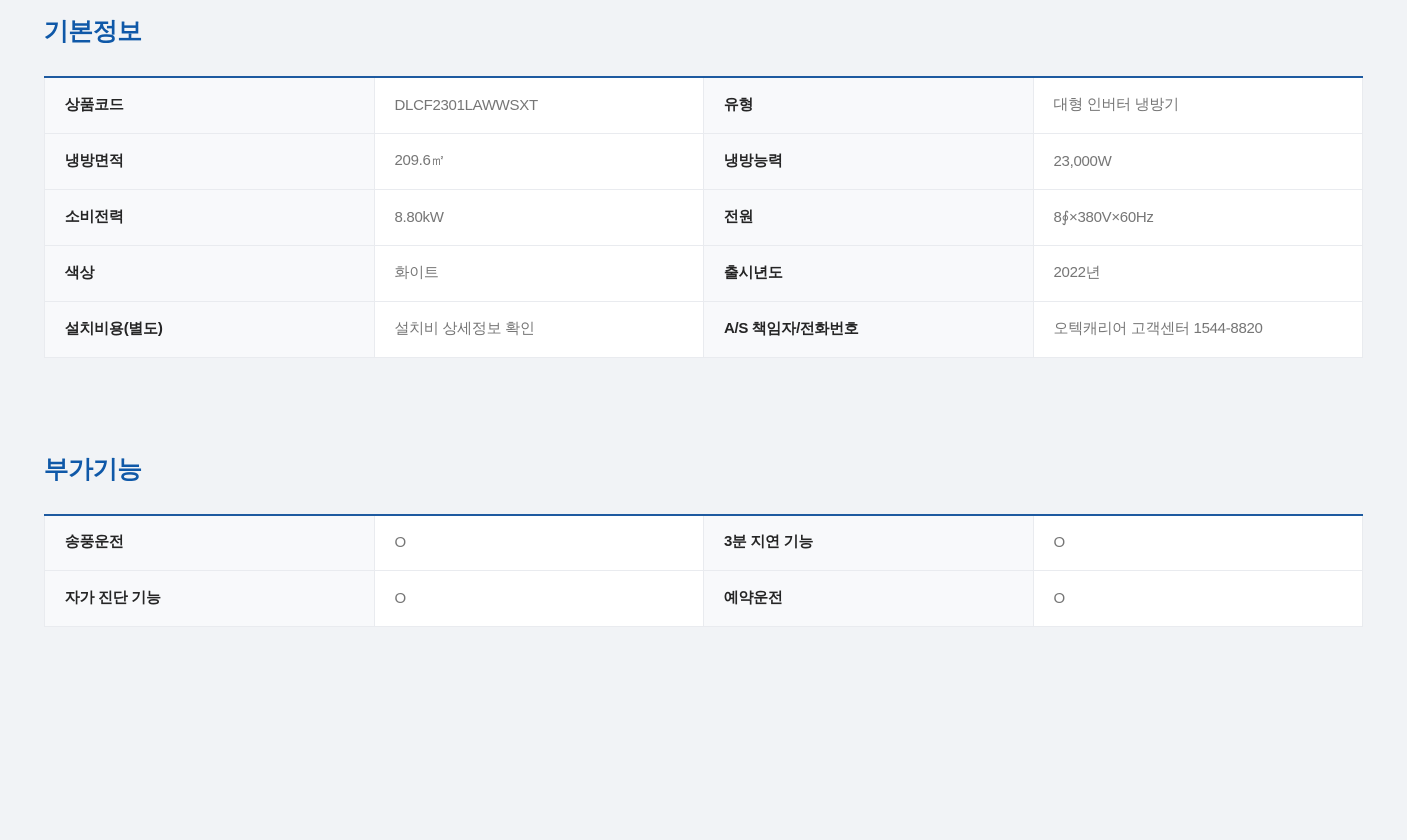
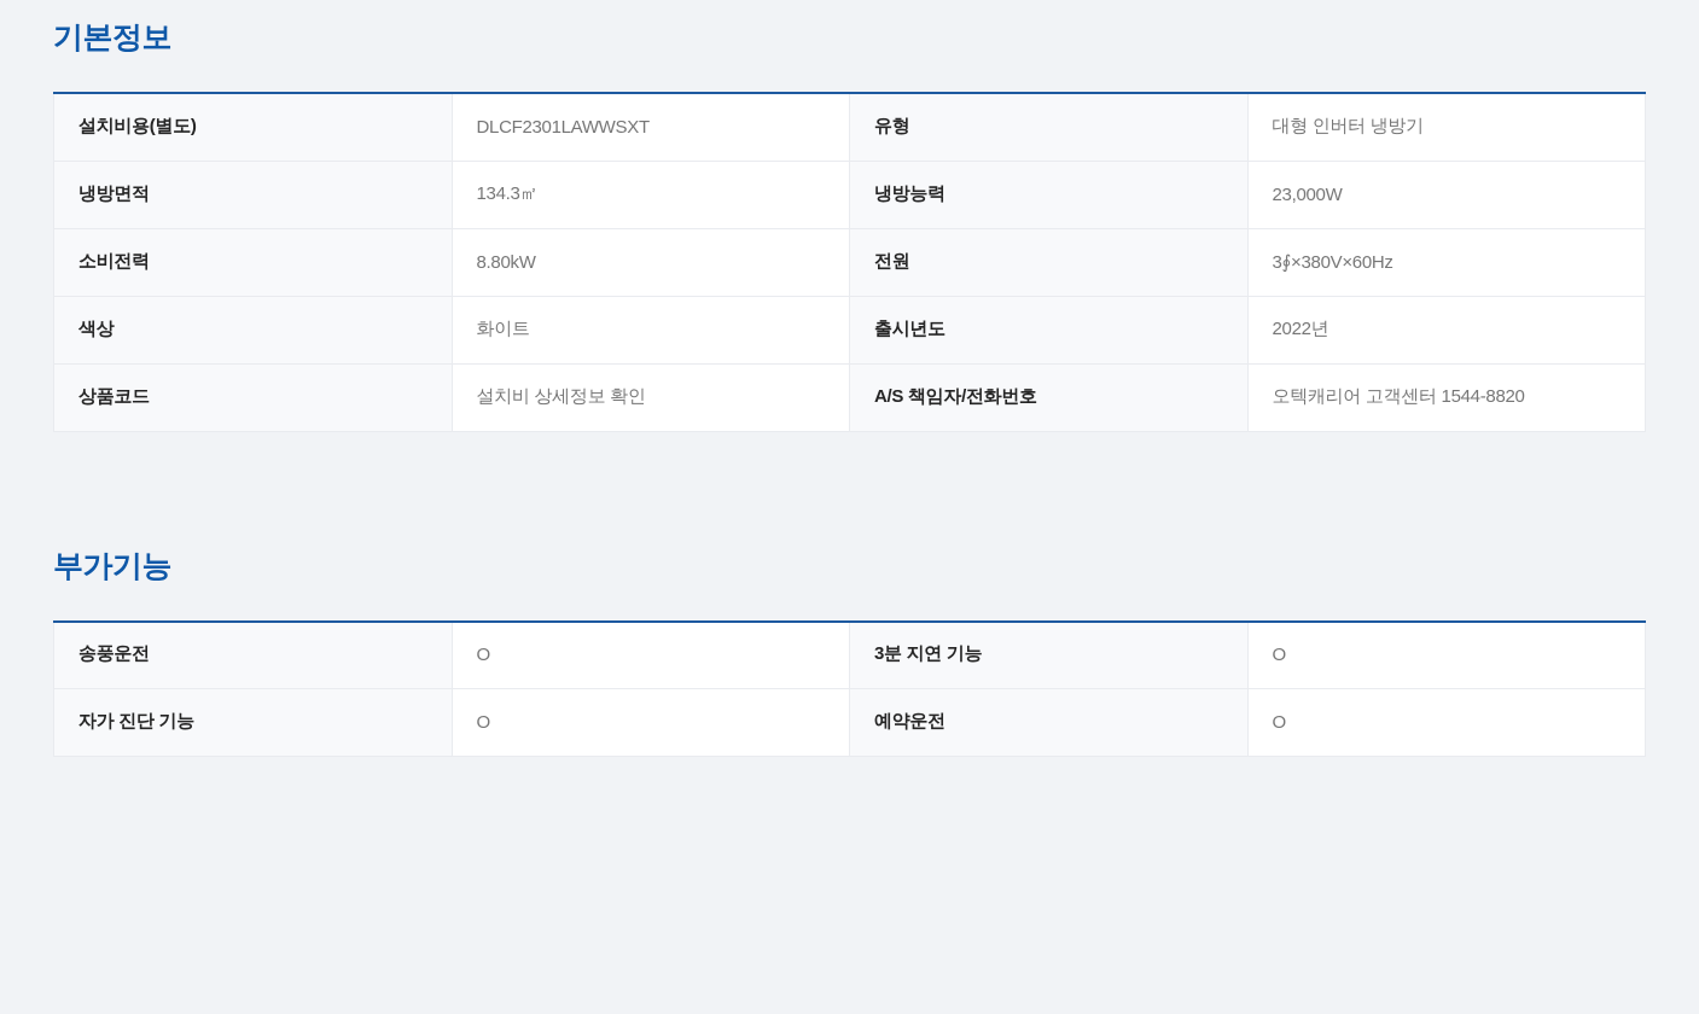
  기본정보
- 상품코드	DLCF2301LAWWSXT	유형	대형 인버터 냉방기
+ 설치비용(별도)	DLCF2301LAWWSXT	유형	대형 인버터 냉방기
- 냉방면적	209.6㎡	냉방능력	23,000W
+ 냉방면적	134.3㎡	냉방능력	23,000W
- 소비전력	8.80kW	전원	8∮×380V×60Hz
+ 소비전력	8.80kW	전원	3∮×380V×60Hz
  색상	화이트	출시년도	2022년
- 설치비용(별도)	설치비 상세정보 확인	A/S 책임자/전화번호	오텍캐리어 고객센터 1544-8820
+ 상품코드	설치비 상세정보 확인	A/S 책임자/전화번호	오텍캐리어 고객센터 1544-8820
  부가기능
  송풍운전	O	3분 지연 기능	O
  자가 진단 기능	O	예약운전	O
